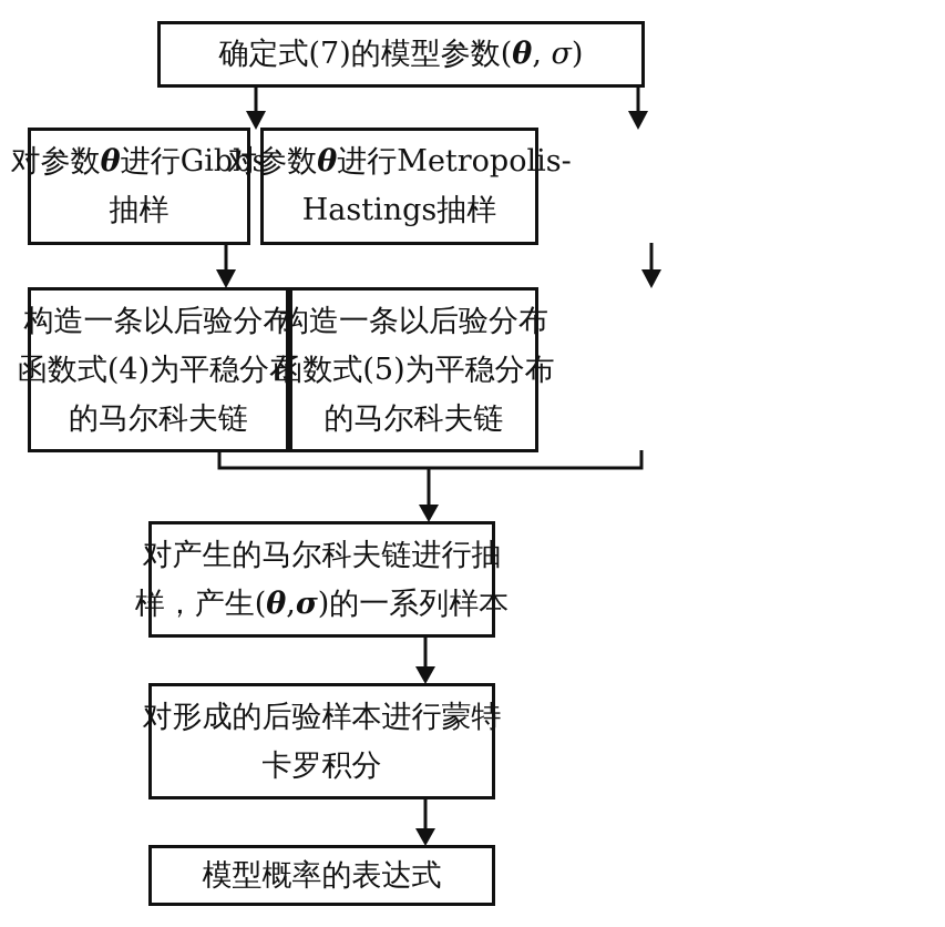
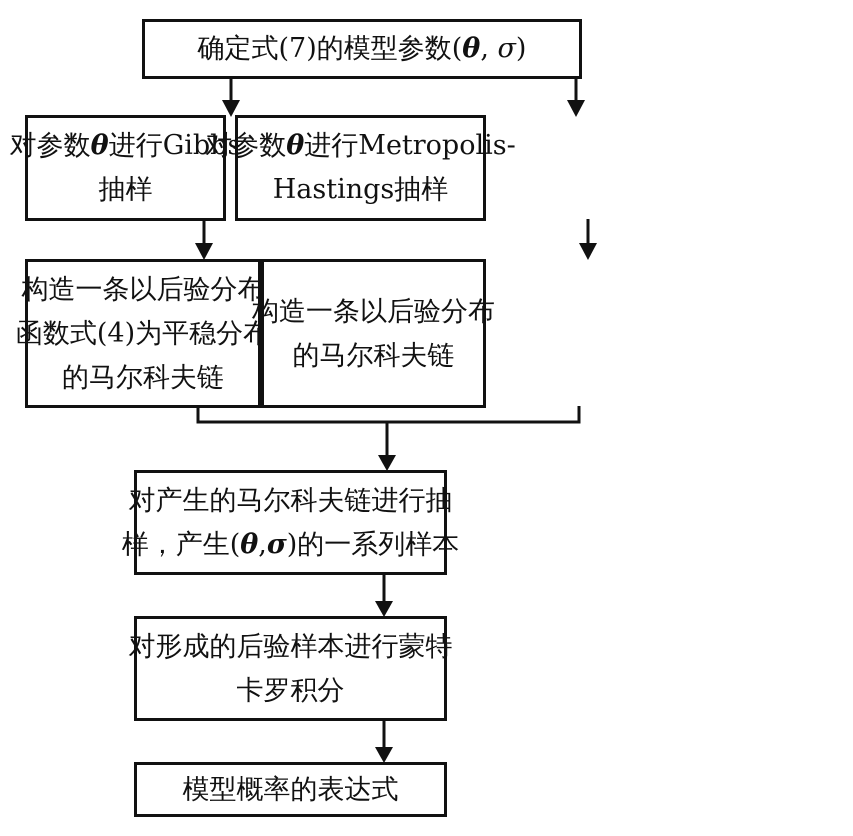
  确定式(7)的模型参数(θ, σ)
  对参数θ进行Gibb
  抽样
  对参数θ进行Metropolis-
  Hastings抽样
  构造一条以后验分布
  函数式(4)为平稳分布
  的马尔科夫链
  构造一条以后验分布
- 函数式(5)为平稳分布
  的马尔科夫链
  对产生的马尔科夫链进行抽
  样，产生(θ,σ)的一系列样本
  对形成的后验样本进行蒙特
  卡罗积分
  模型概率的表达式
